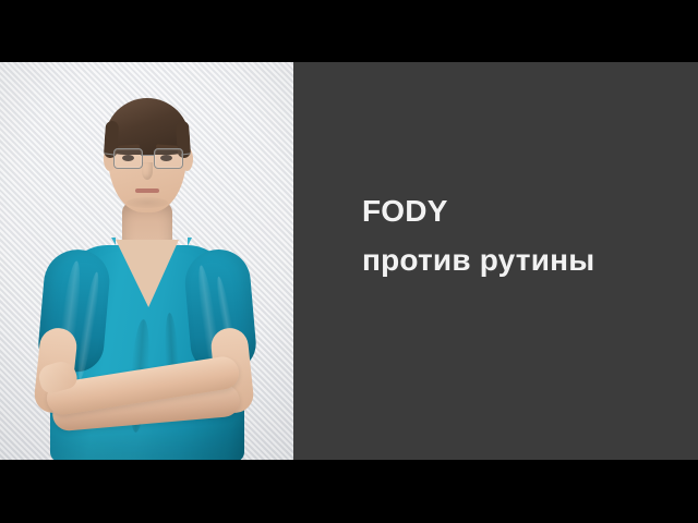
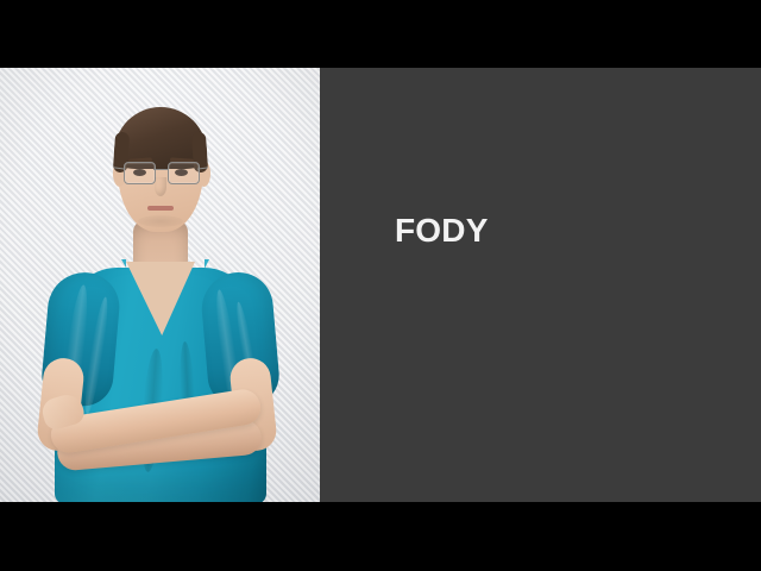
  FODY
- против рутины
